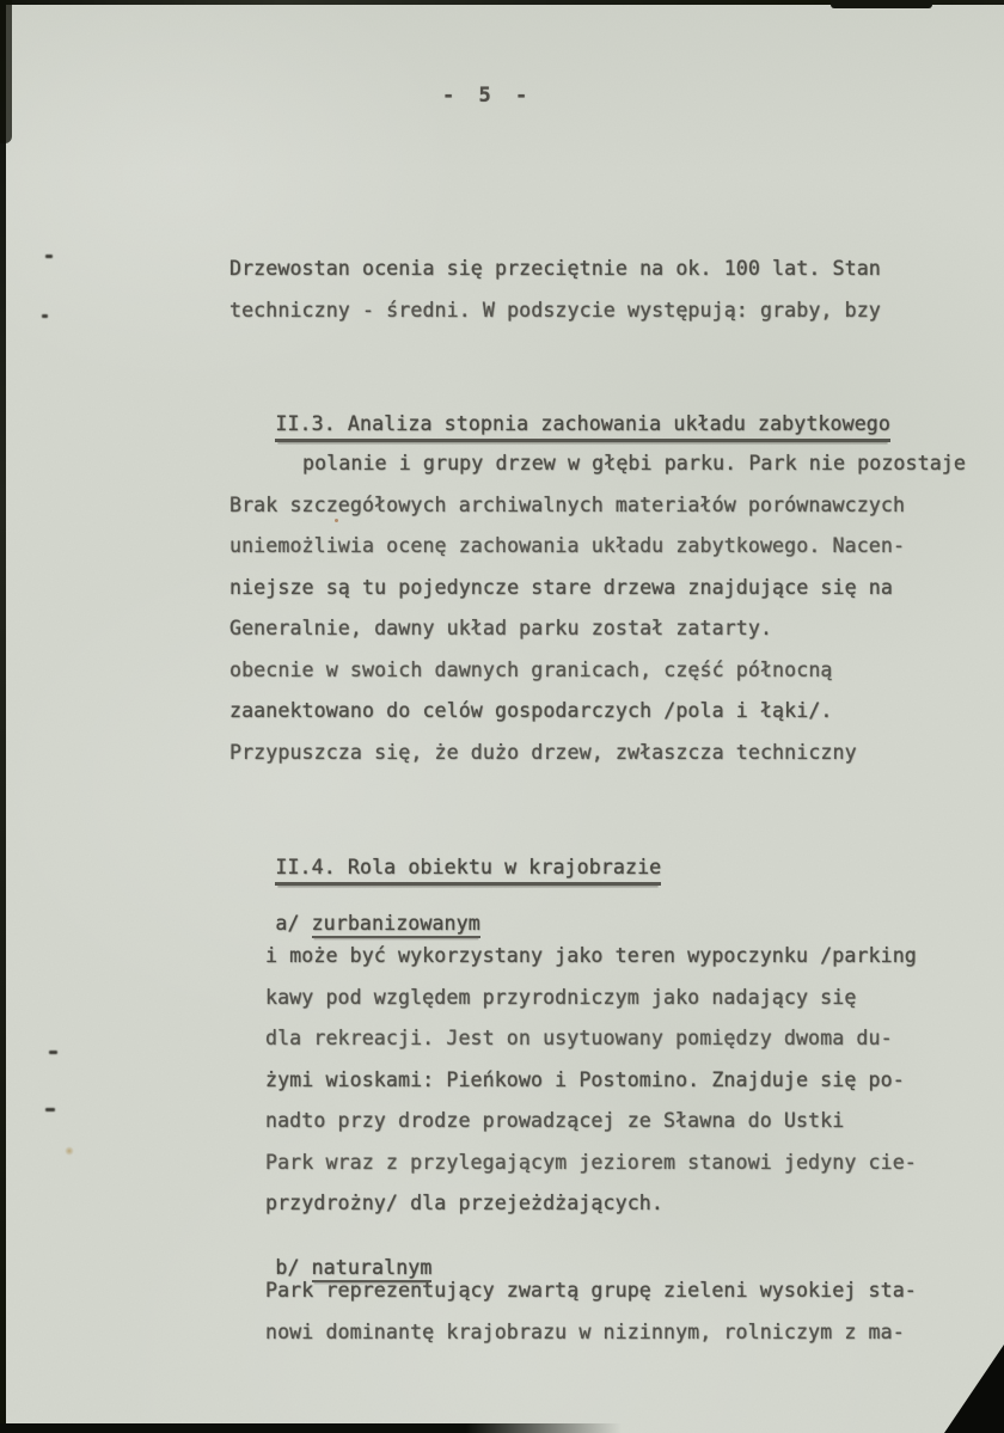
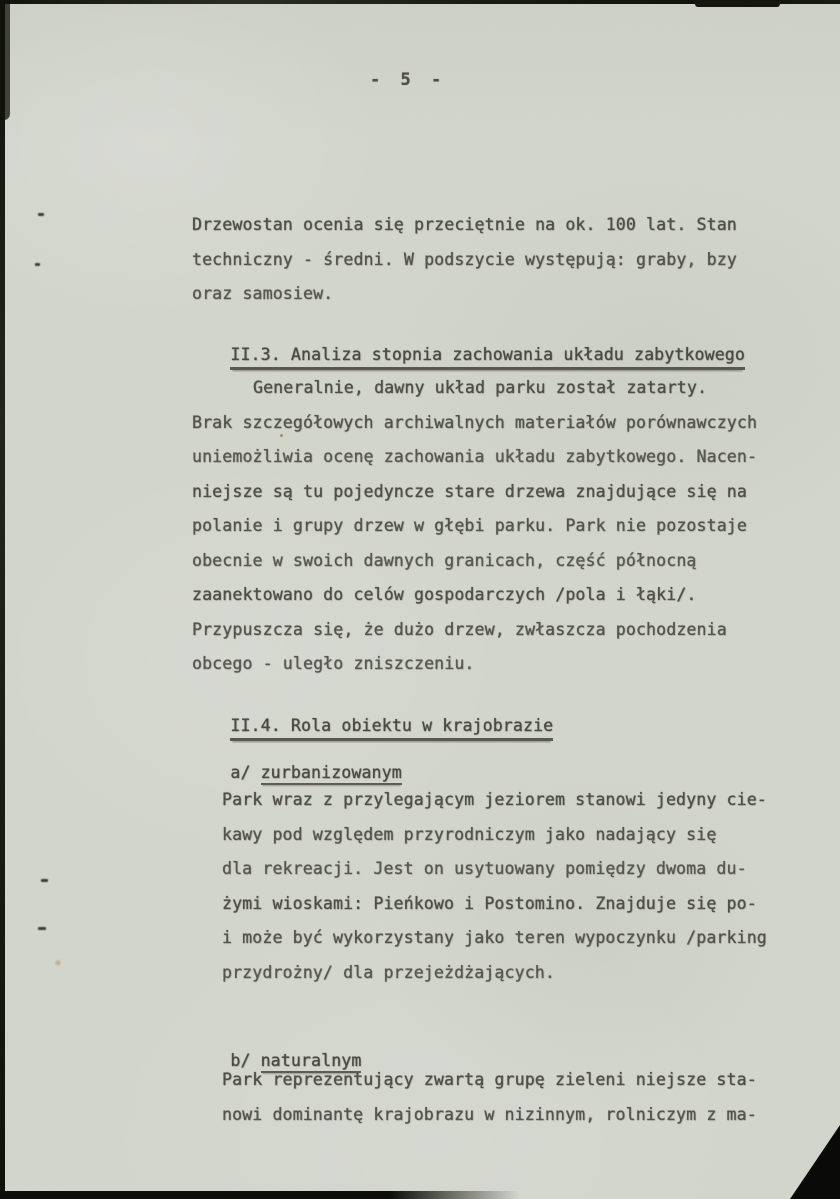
  - 5 -
  Drzewostan ocenia się przeciętnie na ok. 100 lat. Stan
  techniczny - średni. W podszycie występują: graby, bzy
+ oraz samosiew.
  II.3. Analiza stopnia zachowania układu zabytkowego
- polanie i grupy drzew w głębi parku. Park nie pozostaje
+ Generalnie, dawny układ parku został zatarty.
  Brak szczegółowych archiwalnych materiałów porównawczych
  uniemożliwia ocenę zachowania układu zabytkowego. Nacen-
  niejsze są tu pojedyncze stare drzewa znajdujące się na
- Generalnie, dawny układ parku został zatarty.
+ polanie i grupy drzew w głębi parku. Park nie pozostaje
  obecnie w swoich dawnych granicach, część północną
  zaanektowano do celów gospodarczych /pola i łąki/.
- Przypuszcza się, że dużo drzew, zwłaszcza techniczny
+ Przypuszcza się, że dużo drzew, zwłaszcza pochodzenia
+ obcego - uległo zniszczeniu.
  II.4. Rola obiektu w krajobrazie
  a/ zurbanizowanym
- i może być wykorzystany jako teren wypoczynku /parking
+ Park wraz z przylegającym jeziorem stanowi jedyny cie-
  kawy pod względem przyrodniczym jako nadający się
  dla rekreacji. Jest on usytuowany pomiędzy dwoma du-
  żymi wioskami: Pieńkowo i Postomino. Znajduje się po-
- nadto przy drodze prowadzącej ze Sławna do Ustki
- Park wraz z przylegającym jeziorem stanowi jedyny cie-
+ i może być wykorzystany jako teren wypoczynku /parking
  przydrożny/ dla przejeżdżających.
  b/ naturalnym
- Park reprezentujący zwartą grupę zieleni wysokiej sta-
+ Park reprezentujący zwartą grupę zieleni niejsze sta-
  nowi dominantę krajobrazu w nizinnym, rolniczym z ma-
